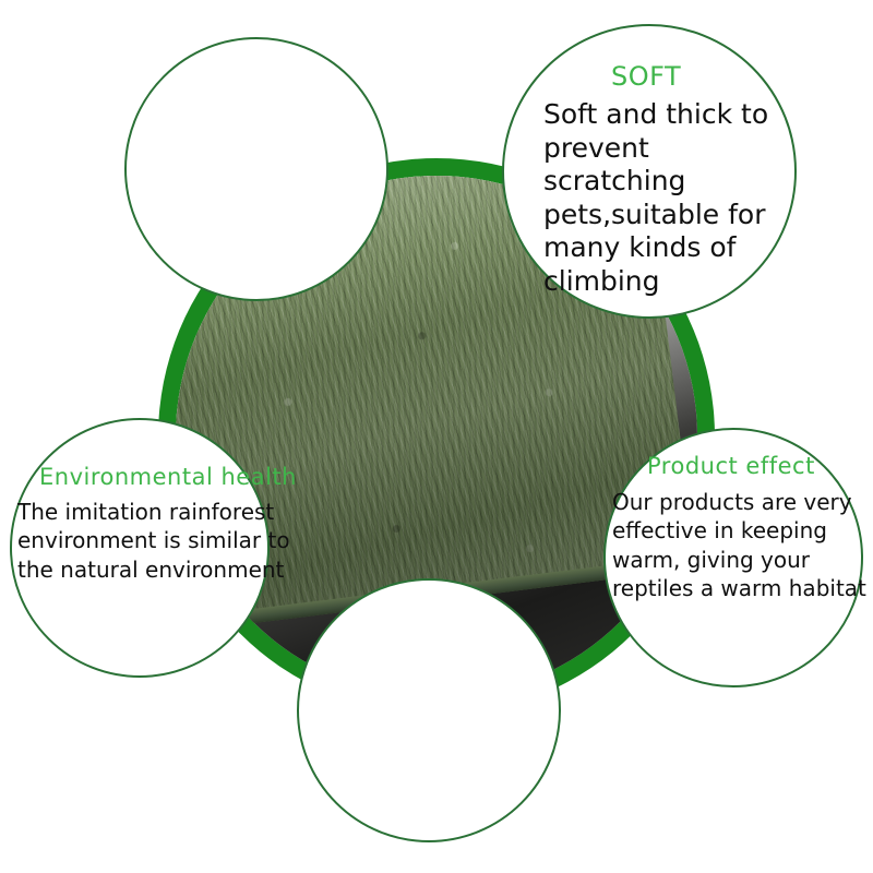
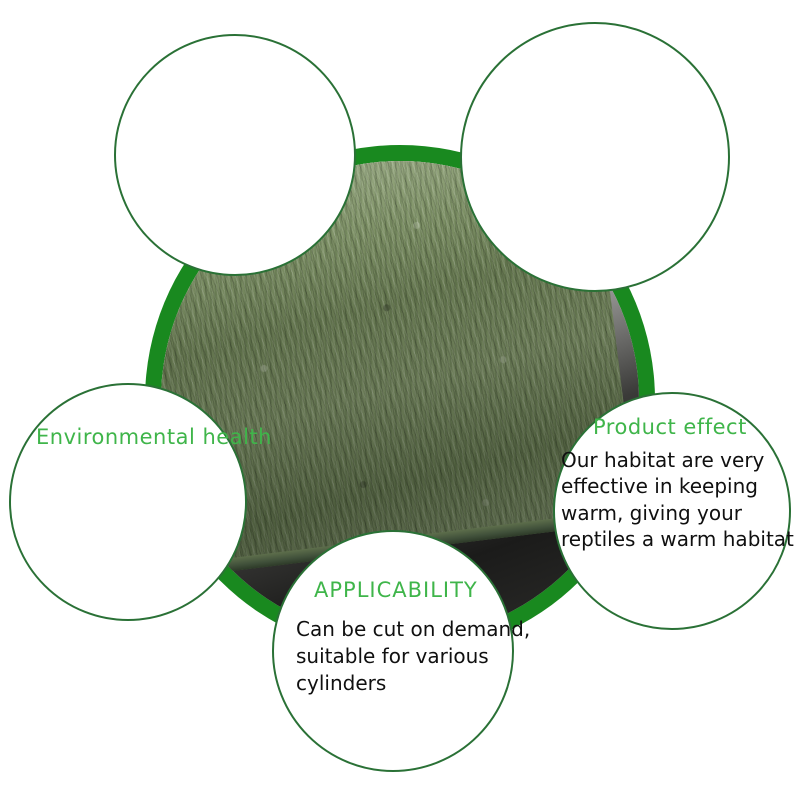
- SOFT
- Soft and thick to prevent scratching pets,suitable for many kinds of climbing
  Environmental health
- The imitation rainforest environment is similar to the natural environment
  Product effect
- Our products are very effective in keeping warm, giving your reptiles a warm habitat
+ Our habitat are very effective in keeping warm, giving your reptiles a warm habitat
+ APPLICABILITY
+ Can be cut on demand, suitable for various cylinders
